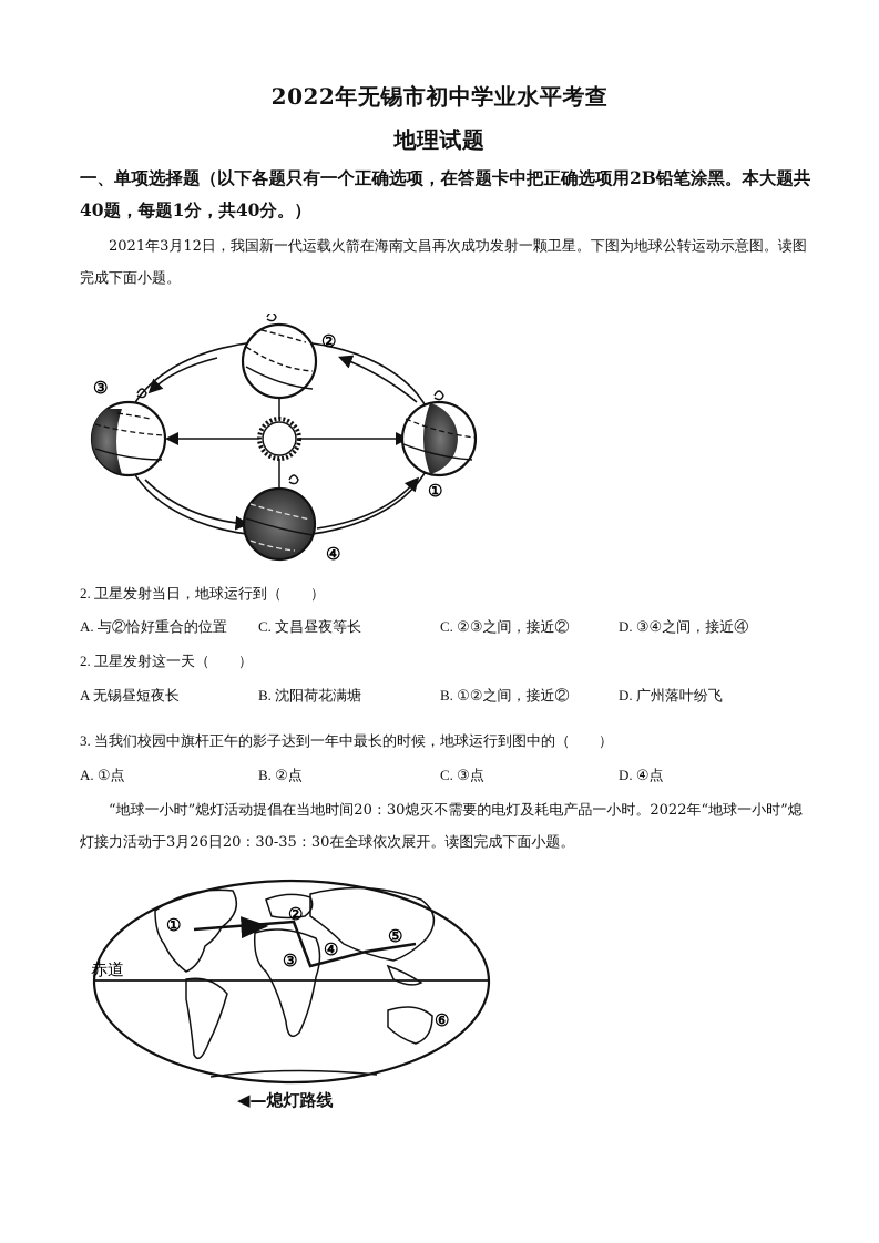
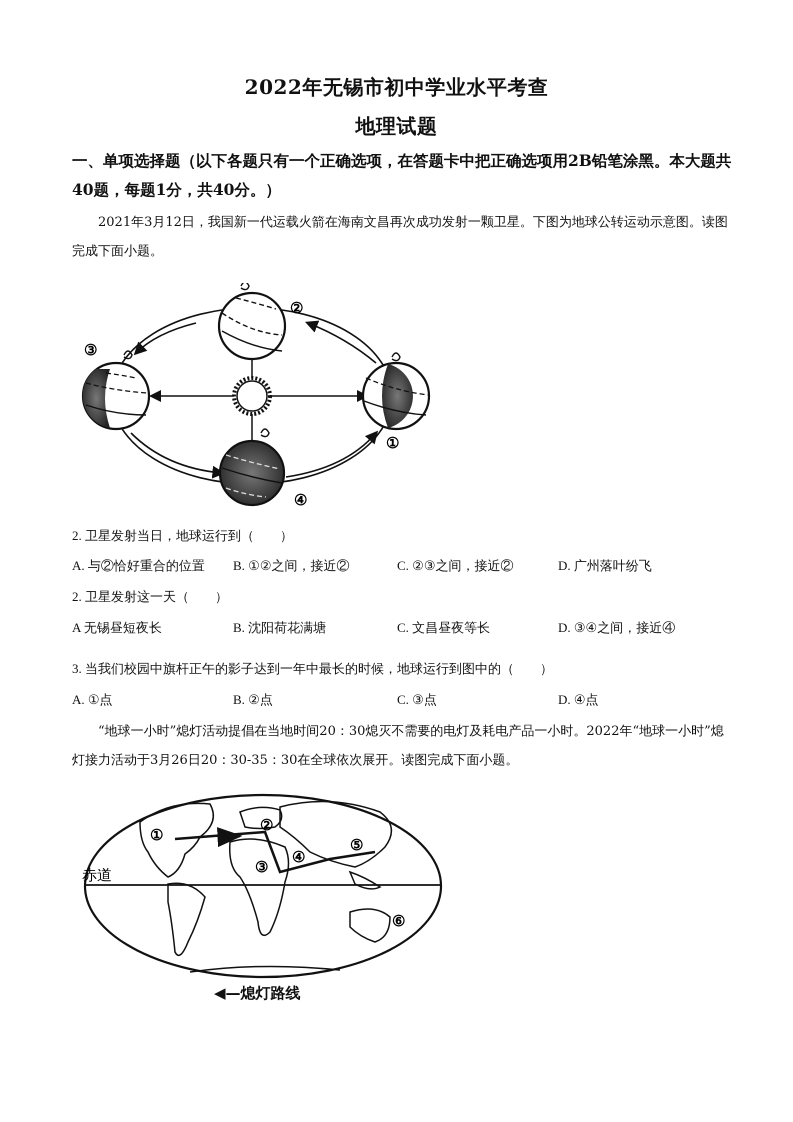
  2022年无锡市初中学业水平考查
  地理试题
  一、单项选择题（以下各题只有一个正确选项，在答题卡中把正确选项用2B铅笔涂黑。本大题共40题，每题1分，共40分。）
  2021年3月12日，我国新一代运载火箭在海南文昌再次成功发射一颗卫星。下图为地球公转运动示意图。读图完成下面小题。
  ②
  ③
  ①
  ④
  2. 卫星发射当日，地球运行到（ ）
  A. 与②恰好重合的位置
- C. 文昌昼夜等长
+ B. ①②之间，接近②
  C. ②③之间，接近②
- D. ③④之间，接近④
+ D. 广州落叶纷飞
  2. 卫星发射这一天（ ）
  A 无锡昼短夜长
  B. 沈阳荷花满塘
- B. ①②之间，接近②
+ C. 文昌昼夜等长
- D. 广州落叶纷飞
+ D. ③④之间，接近④
  3. 当我们校园中旗杆正午的影子达到一年中最长的时候，地球运行到图中的（ ）
  A. ①点
  B. ②点
  C. ③点
  D. ④点
  “地球一小时”熄灯活动提倡在当地时间20：30熄灭不需要的电灯及耗电产品一小时。2022年“地球一小时”熄灯接力活动于3月26日20：30-35：30在全球依次展开。读图完成下面小题。
  赤道
  ①
  ②
  ③
  ④
  ⑤
  ⑥
  ◀—熄灯路线
